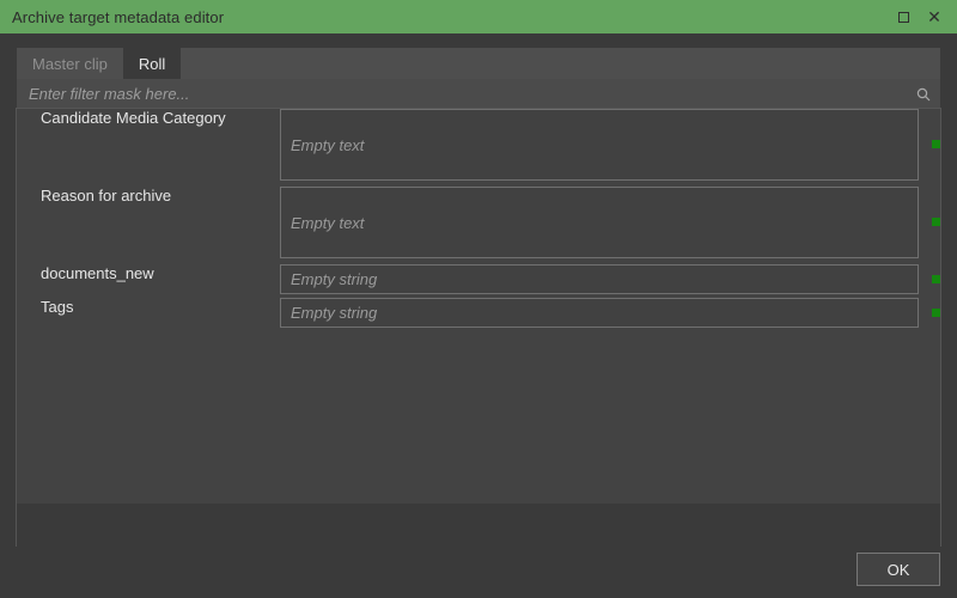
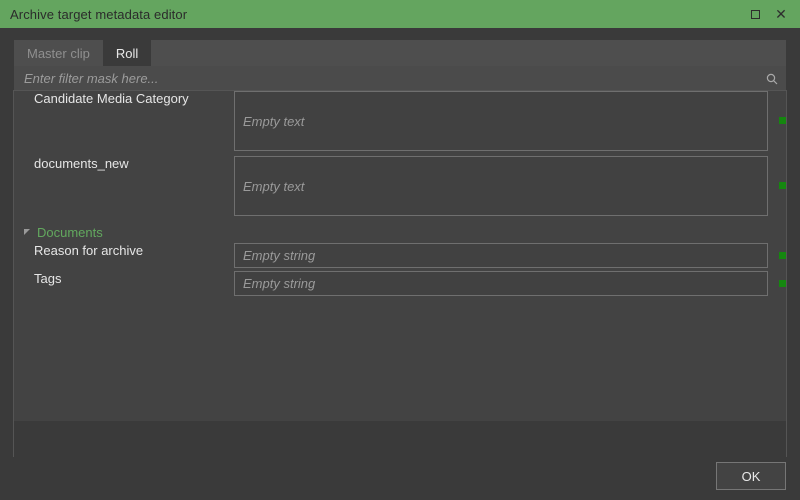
  Archive target metadata editor
  ✕
  Master clip
  Roll
  Enter filter mask here...
  Candidate Media Category
  Empty text
- Reason for archive
+ documents_new
  Empty text
+ Documents
- documents_new
+ Reason for archive
  Empty string
  Tags
  Empty string
  OK
